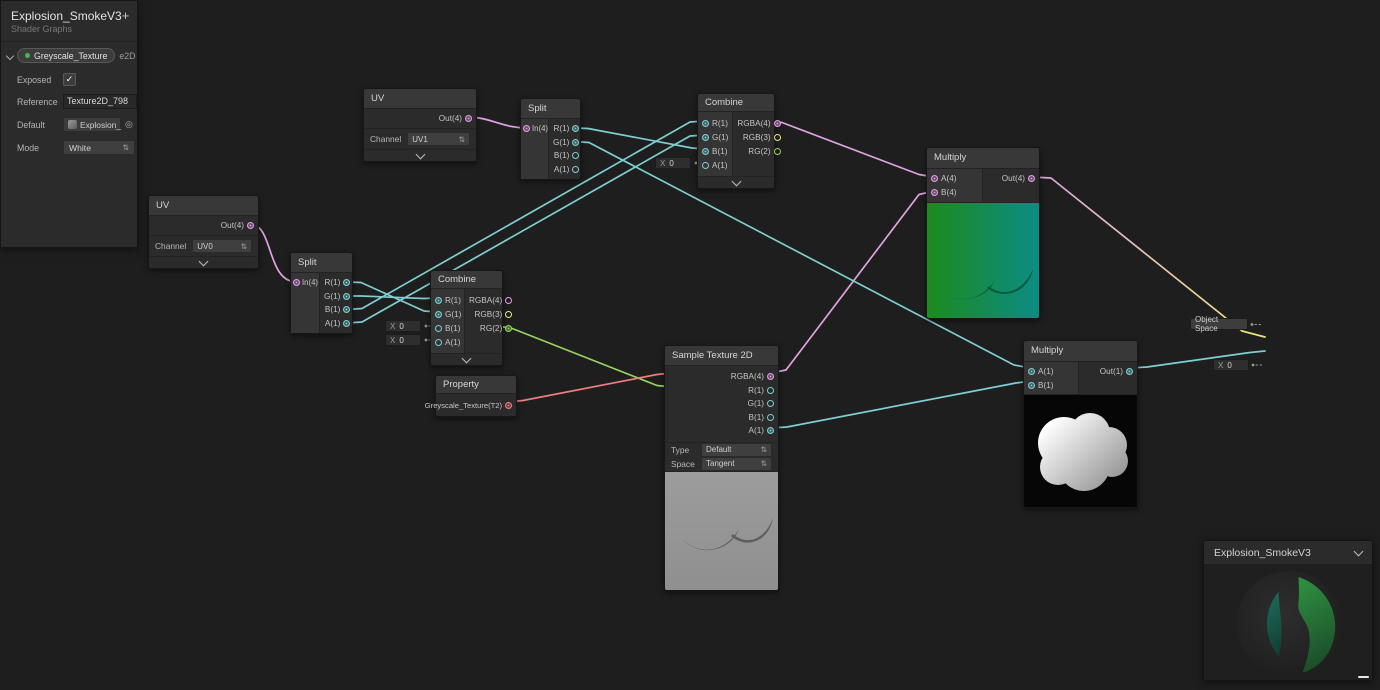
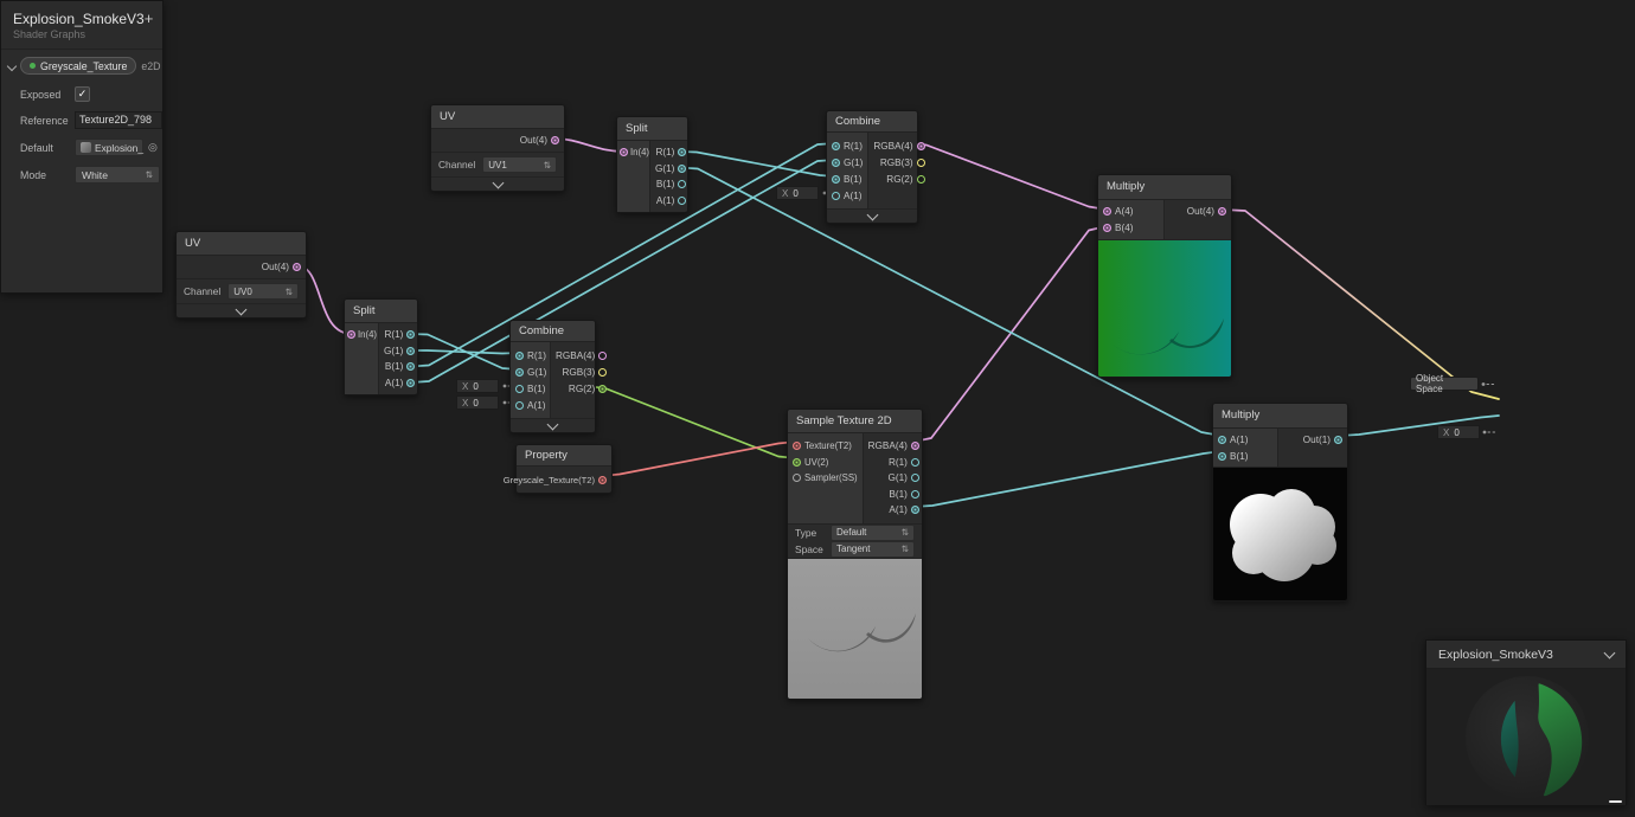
  Explosion_SmokeV3
  +
  Shader Graphs
  Greyscale_Texture
  e2D
  Exposed
  ✓
  Reference
  Texture2D_798
  Default
  Explosion_
  ◎
  Mode
  White
  ⇅
  UV
  Out(4)
  Channel
  UV1
  ⇅
  Split
  In(4)
  R(1)
  G(1)
  B(1)
  A(1)
  Combine
  R(1)
  G(1)
  B(1)
  A(1)
  RGBA(4)
  RGB(3)
  RG(2)
  Multiply
  A(4)
  B(4)
  Out(4)
  UV
  Out(4)
  Channel
  UV0
  ⇅
  Split
  In(4)
  R(1)
  G(1)
  B(1)
  A(1)
  Combine
  R(1)
  G(1)
  B(1)
  A(1)
  RGBA(4)
  RGB(3)
  RG(2)
  Property
  Greyscale_Texture(T2)
  Sample Texture 2D
+ Texture(T2)
+ UV(2)
+ Sampler(SS)
  RGBA(4)
  R(1)
  G(1)
  B(1)
  A(1)
  Type
  Default
  ⇅
  Space
  Tangent
  ⇅
  Multiply
  A(1)
  B(1)
  Out(1)
  X
  0
  X
  0
  X
  0
  X
  0
  Object Space
  Explosion_SmokeV3
